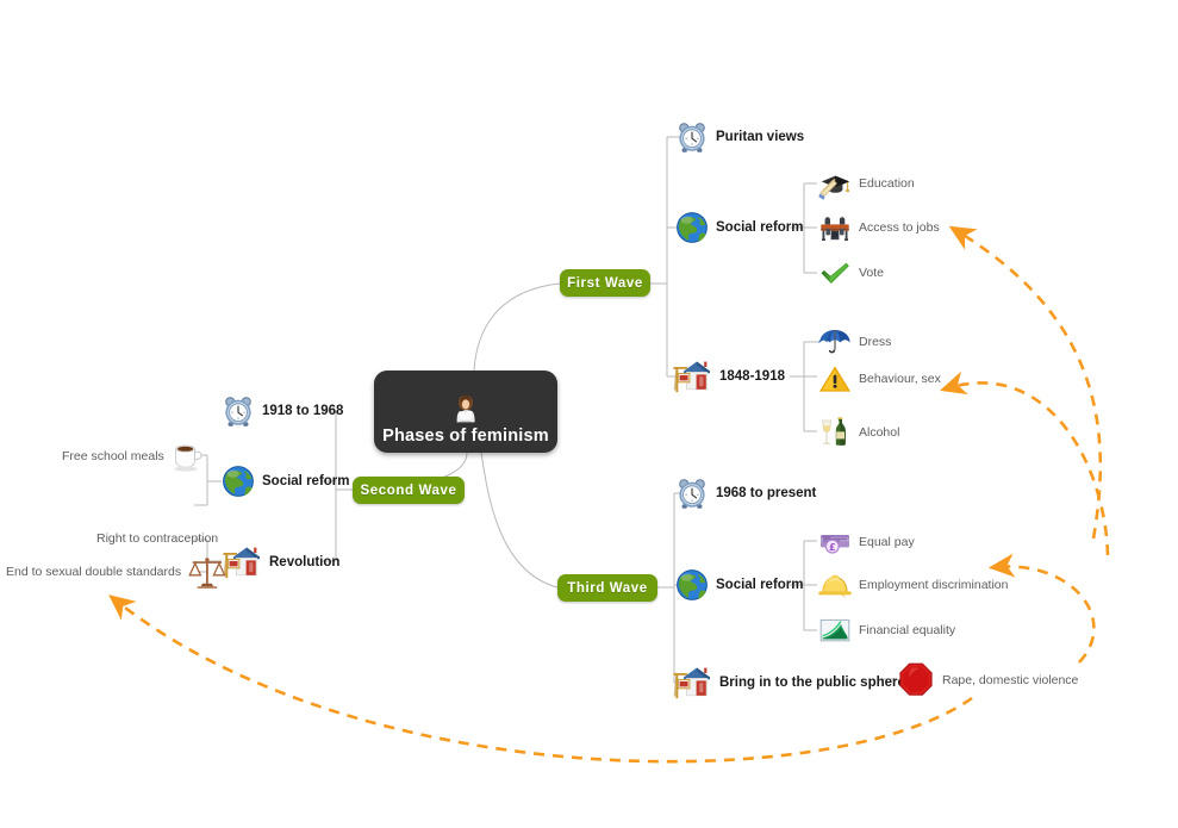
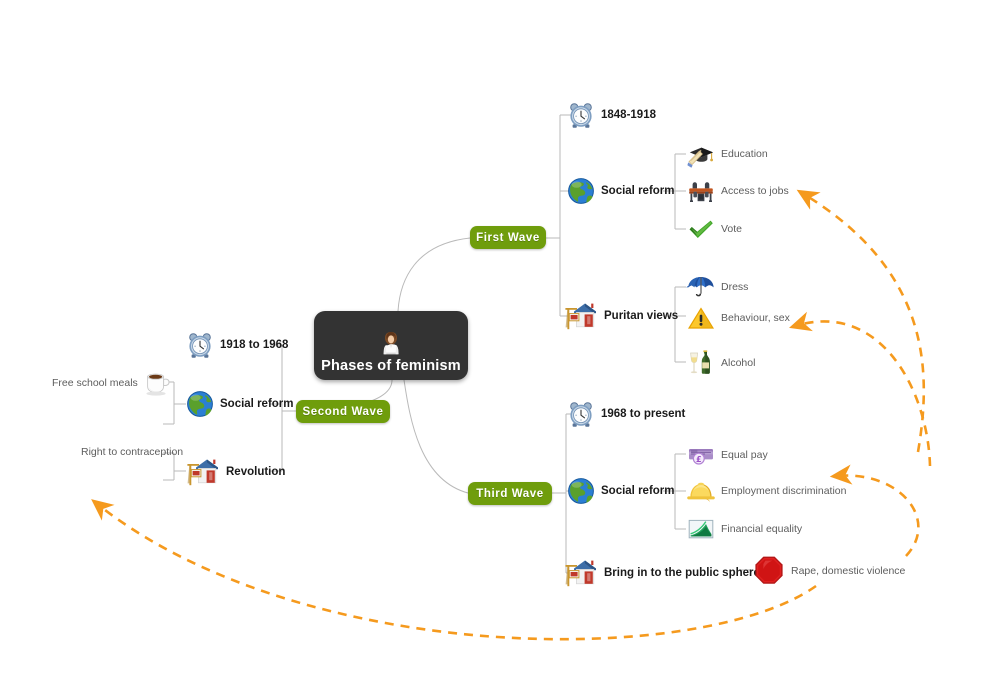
  Phases of feminism
  First Wave
  Second Wave
  Third Wave
- Puritan views
+ 1848-1918
  Social reform
- 1848-1918
+ Puritan views
  Education
  Access to jobs
  Vote
  Dress
  Behaviour, sex
  Alcohol
  1918 to 1968
  Social reform
  Revolution
  Free school meals
  Right to contraception
- End to sexual double standards
  1968 to present
  Social reform
  Bring in to the public spher
  £
  Equal pay
  Employment discrimination
  Financial equality
  Rape, domestic violence
